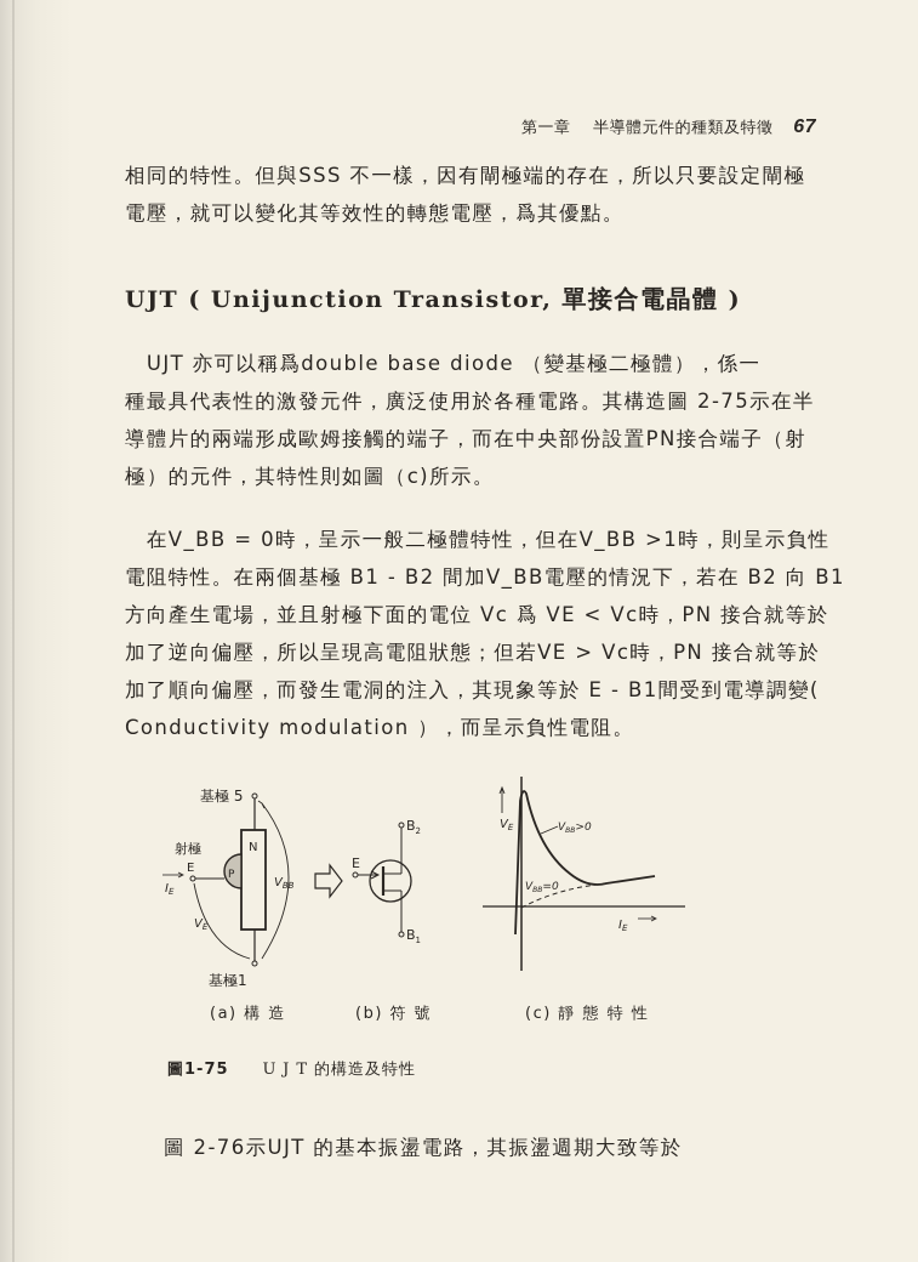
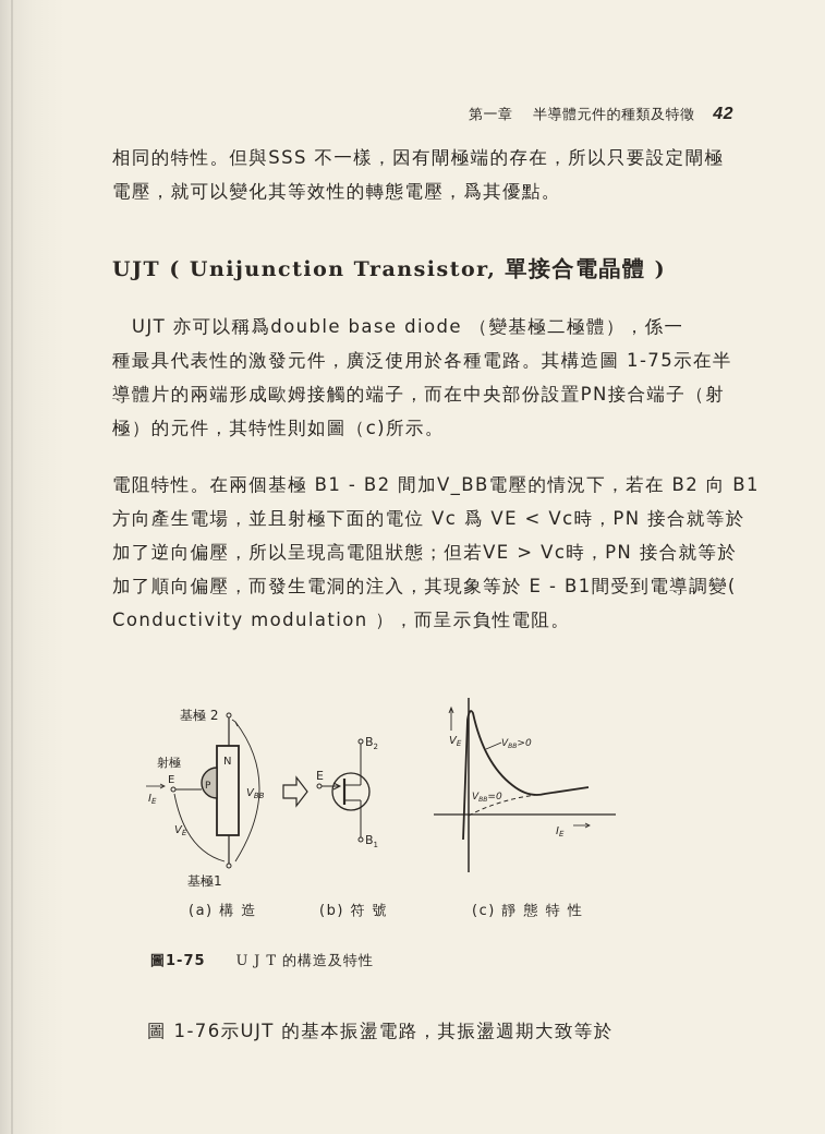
- 第一章 半導體元件的種類及特徵 67
+ 第一章 半導體元件的種類及特徵 42
  相同的特性。但與SSS 不一樣，因有閘極端的存在，所以只要設定閘極
  電壓，就可以變化其等效性的轉態電壓，爲其優點。
  UJT ( Unijunction Transistor, 單接合電晶體 )
  UJT 亦可以稱爲double base diode （變基極二極體），係一
- 種最具代表性的激發元件，廣泛使用於各種電路。其構造圖 2-75示在半
+ 種最具代表性的激發元件，廣泛使用於各種電路。其構造圖 1-75示在半
  導體片的兩端形成歐姆接觸的端子，而在中央部份設置PN接合端子（射
  極）的元件，其特性則如圖（c)所示。
- 在V_BB = 0時，呈示一般二極體特性，但在V_BB >1時，則呈示負性
  電阻特性。在兩個基極 B1 - B2 間加V_BB電壓的情況下，若在 B2 向 B1
  方向產生電場，並且射極下面的電位 Vc 爲 VE < Vc時，PN 接合就等於
  加了逆向偏壓，所以呈現高電阻狀態；但若VE > Vc時，PN 接合就等於
  加了順向偏壓，而發生電洞的注入，其現象等於 E - B1間受到電導調變(
  Conductivity modulation ），而呈示負性電阻。
- 基極 5
+ 基極 2
  N
  P
  基極1
  射極
  E
  IE
  VE
  VBB
  E
  B2
  B1
  VE
  IE
  (a) 構 造
  (b) 符 號
  (c) 靜 態 特 性
  圖1-75 UJT的構造及特性
- 圖 2-76示UJT 的基本振盪電路，其振盪週期大致等於
+ 圖 1-76示UJT 的基本振盪電路，其振盪週期大致等於
